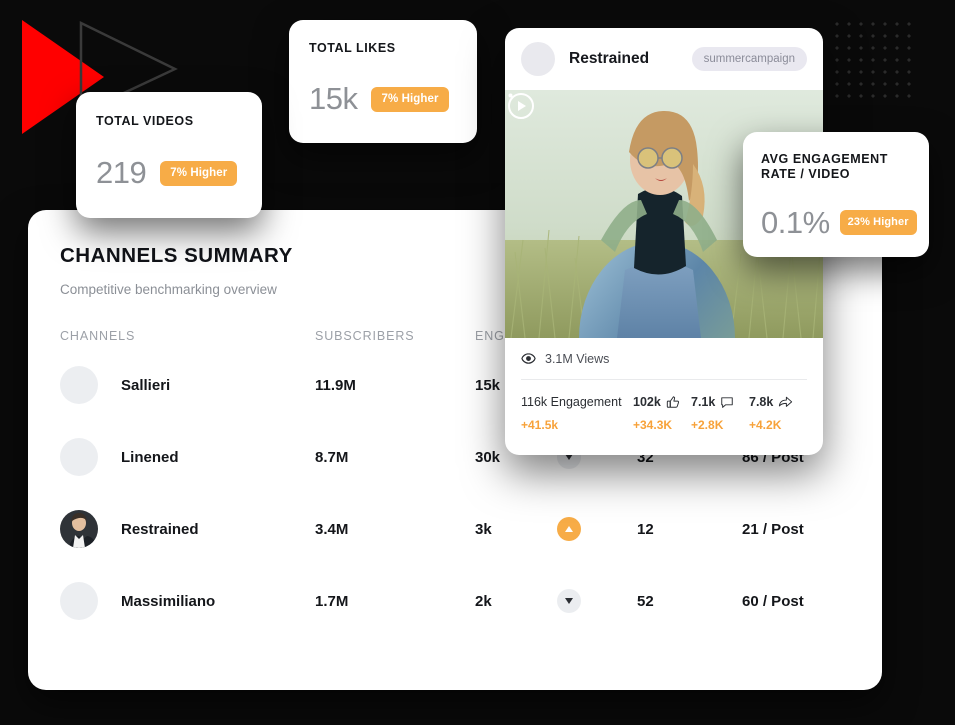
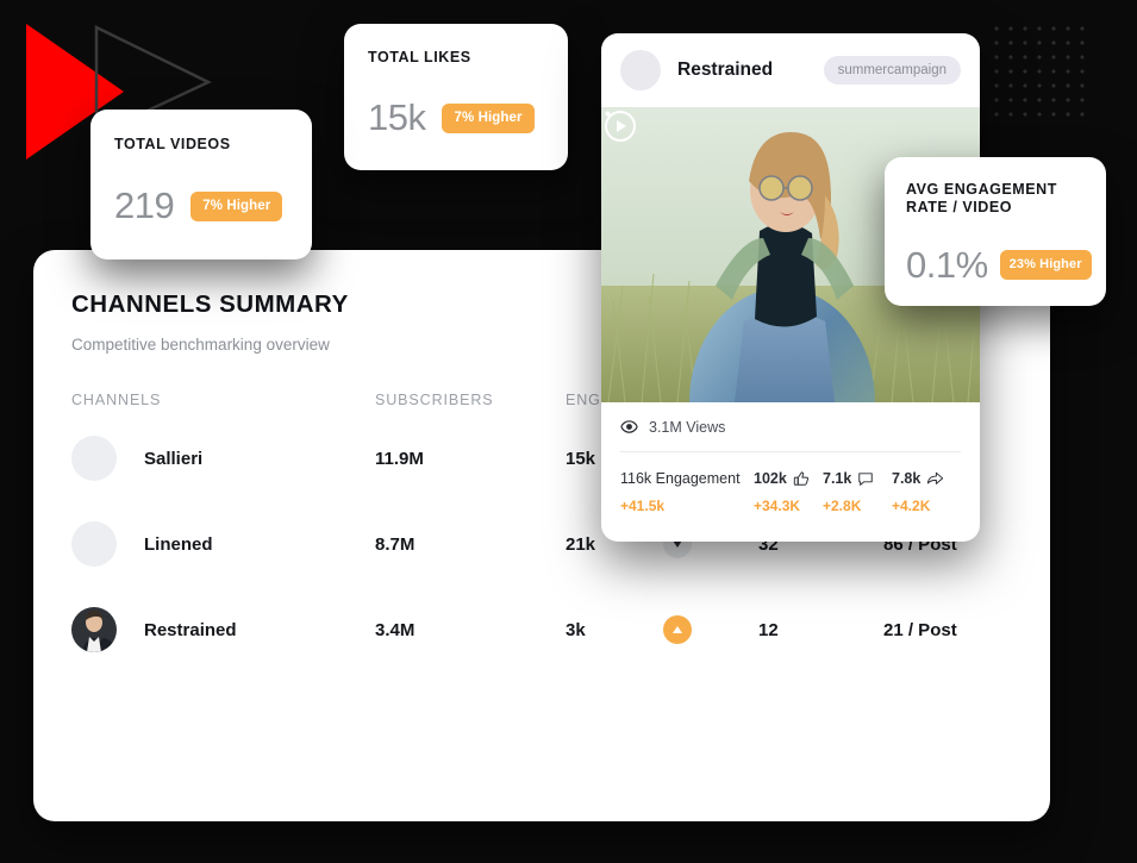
  TOTAL VIDEOS
  219
  7% Higher
  TOTAL LIKES
  15k
  7% Higher
  CHANNELS SUMMARY
  Competitive benchmarking overview
- Linened	8.7M	30k		32	86 / Post
+ Linened	8.7M	21k		32	86 / Post
  Restrained	3.4M	3k		12	21 / Post
- Massimiliano	1.7M	2k		52	60 / Post
  Restrained
  summercampaign
  3.1M Views
  116k Engagement
  102k
  7.1k
  7.8k
  +41.5k
  +34.3K
  +2.8K
  +4.2K
  AVG ENGAGEMENT RATE / VIDEO
  0.1%
  23% Higher
